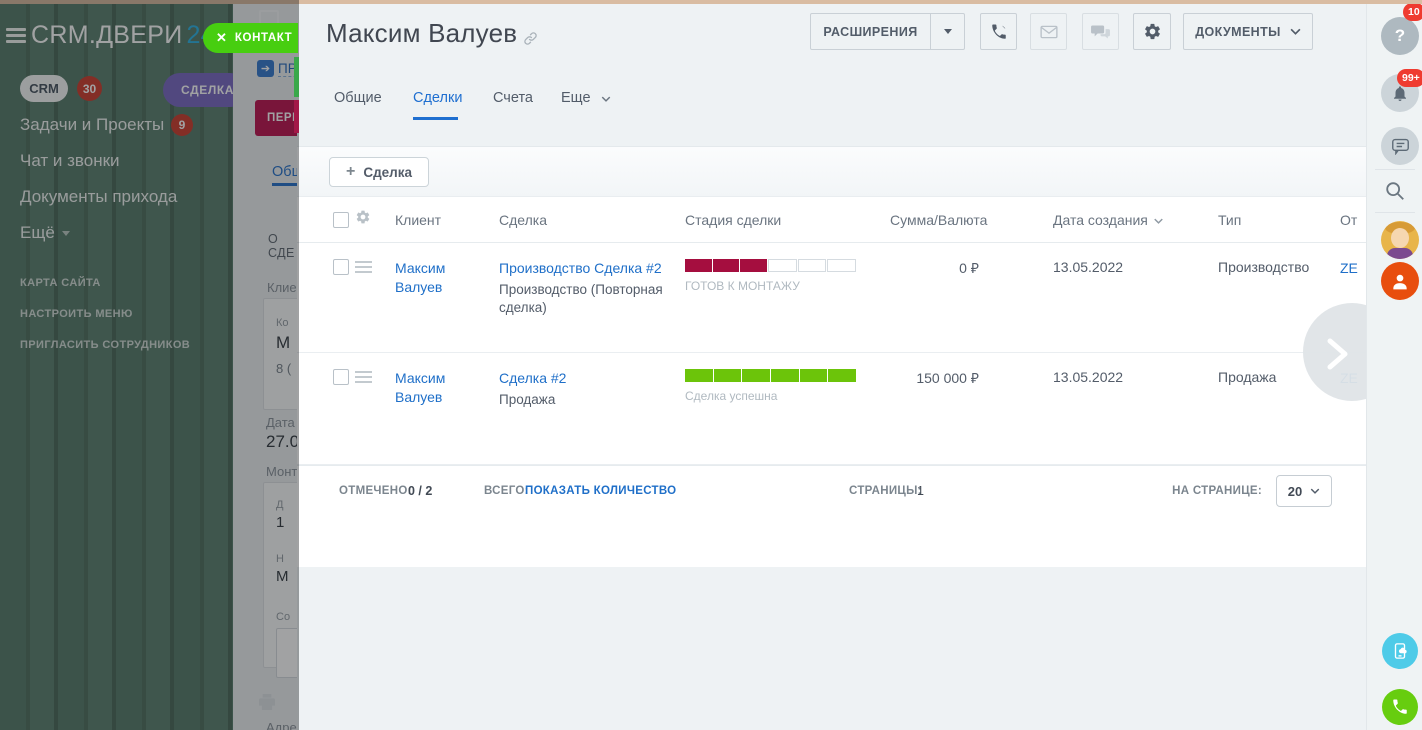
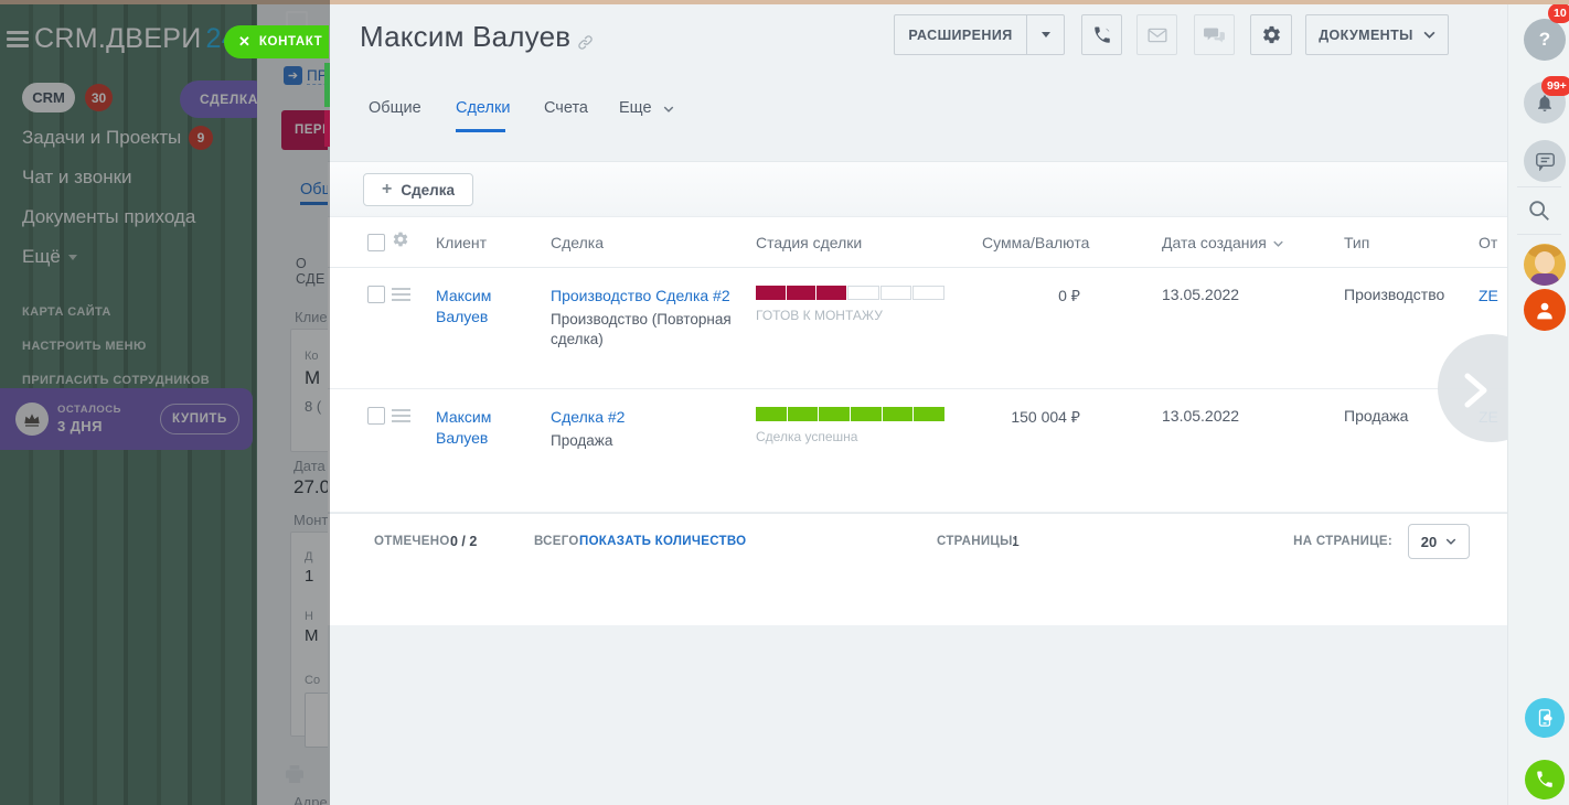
  CRM.ДВЕРИ 2
  CRM
  30
  СДЕЛКА
  Задачи и Проекты
  9
  Чат и звонки
  Документы прихода
  Ещё
  КАРТА САЙТА
  НАСТРОИТЬ МЕНЮ
  ПРИГЛАСИТЬ СОТРУДНИКОВ
+ ОСТАЛОСЬ
+ 3 ДНЯ
+ КУПИТЬ
  ➔
  О СДЕ
  Клие
  Ко
  М
  8 (
  Дата
  27.0
  Монт
  Д
  1
  Н
  М
  Со
  Адре
  Максим Валуев
  РАСШИРЕНИЯ
  ДОКУМЕНТЫ
  Общие
  Сделки
  Счета
  Еще
  +
  Сделка
  Клиент
  Сделка
  Стадия сделки
  Сумма/Валюта
  Дата создания
  Тип
  От
  Максим Валуев
  Производство Сделка #2
  Производство (Повторная сделка)
  ГОТОВ К МОНТАЖУ
  0 ₽
  13.05.2022
  Производство
  ZE
  Максим Валуев
  Сделка #2
  Продажа
  Сделка успешна
- 150 000 ₽
+ 150 004 ₽
  13.05.2022
  Продажа
  ОТМЕЧЕНО:
  0 / 2
  ВСЕГО:
  ПОКАЗАТЬ КОЛИЧЕСТВО
  СТРАНИЦЫ:
  1
  НА СТРАНИЦЕ:
  20
  ✕
  КОНТАКТ
  ?
  10
  99+
